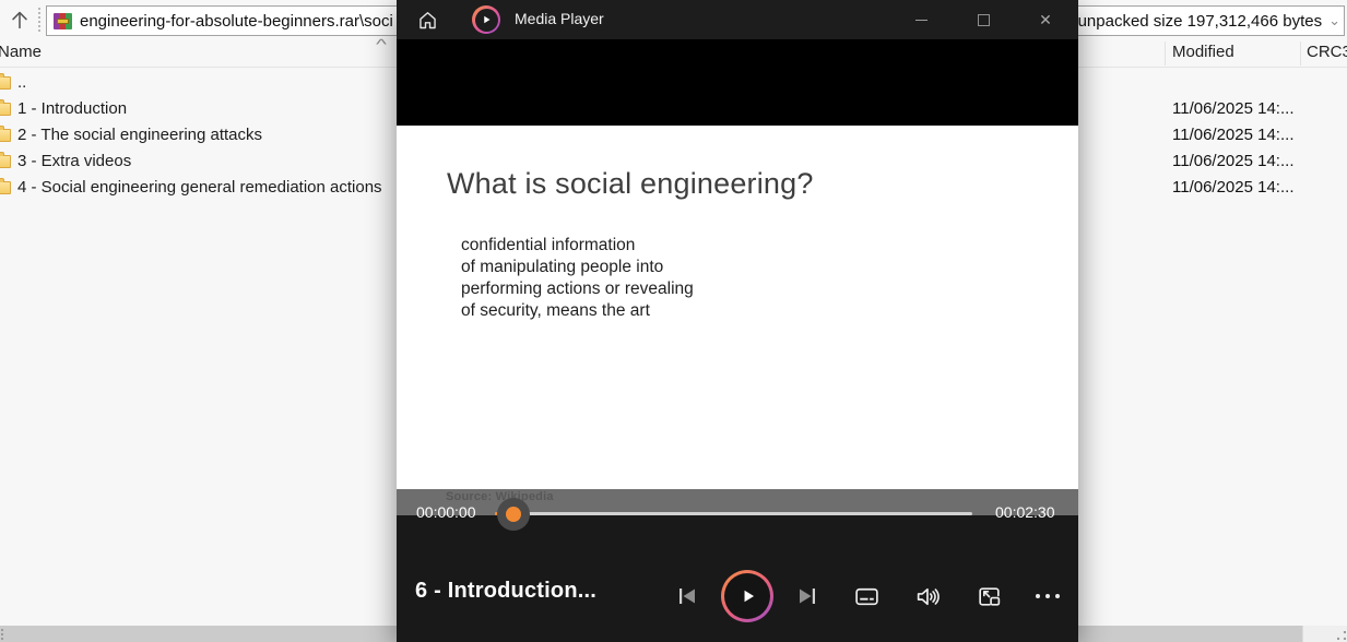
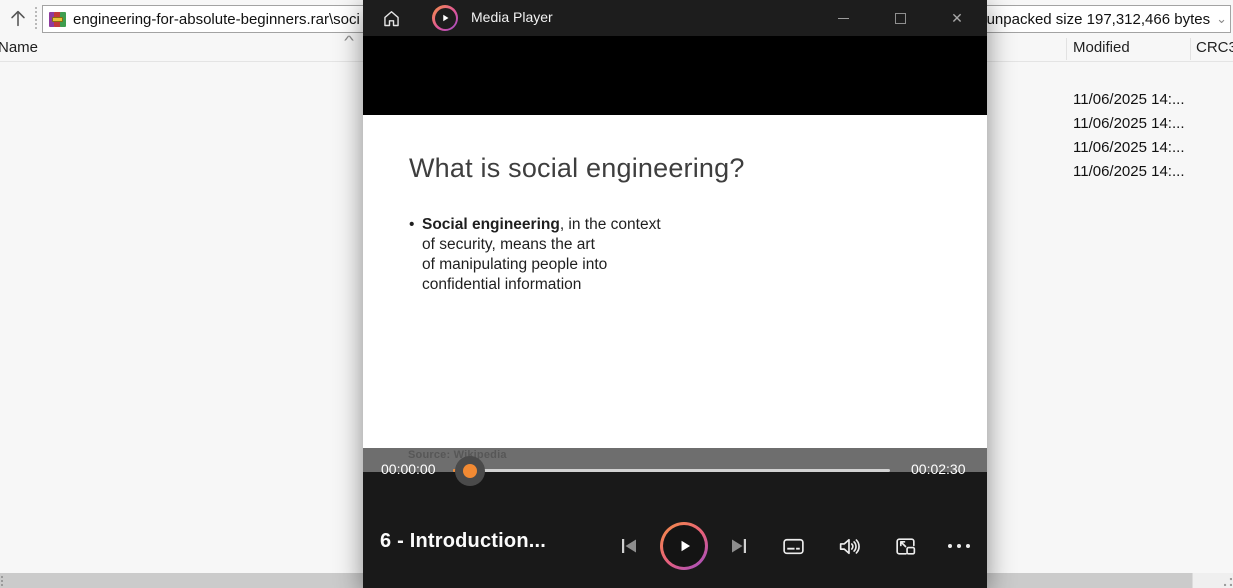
  engineering-for-absolute-beginners.rar\soci
  unpacked size 197,312,466 bytes
  ⌄
  Name
  ^
  Modified
  CRC
- ..
- 1 - Introduction
- 2 - The social engineering attacks
- 3 - Extra videos
- 4 - Social engineering general remediation actions
  11/06/2025 14:...
  11/06/2025 14:...
  11/06/2025 14:...
  11/06/2025 14:...
  Media Player
  ✕
  What is social engineering?
+ •
+ Social engineering, in the context
- confidential information
+ of security, means the art
  of manipulating people into
- performing actions or revealing
- of security, means the art
+ confidential information
  Source: Wikipedia
  00:00:00
  00:02:30
  6 - Introduction...
